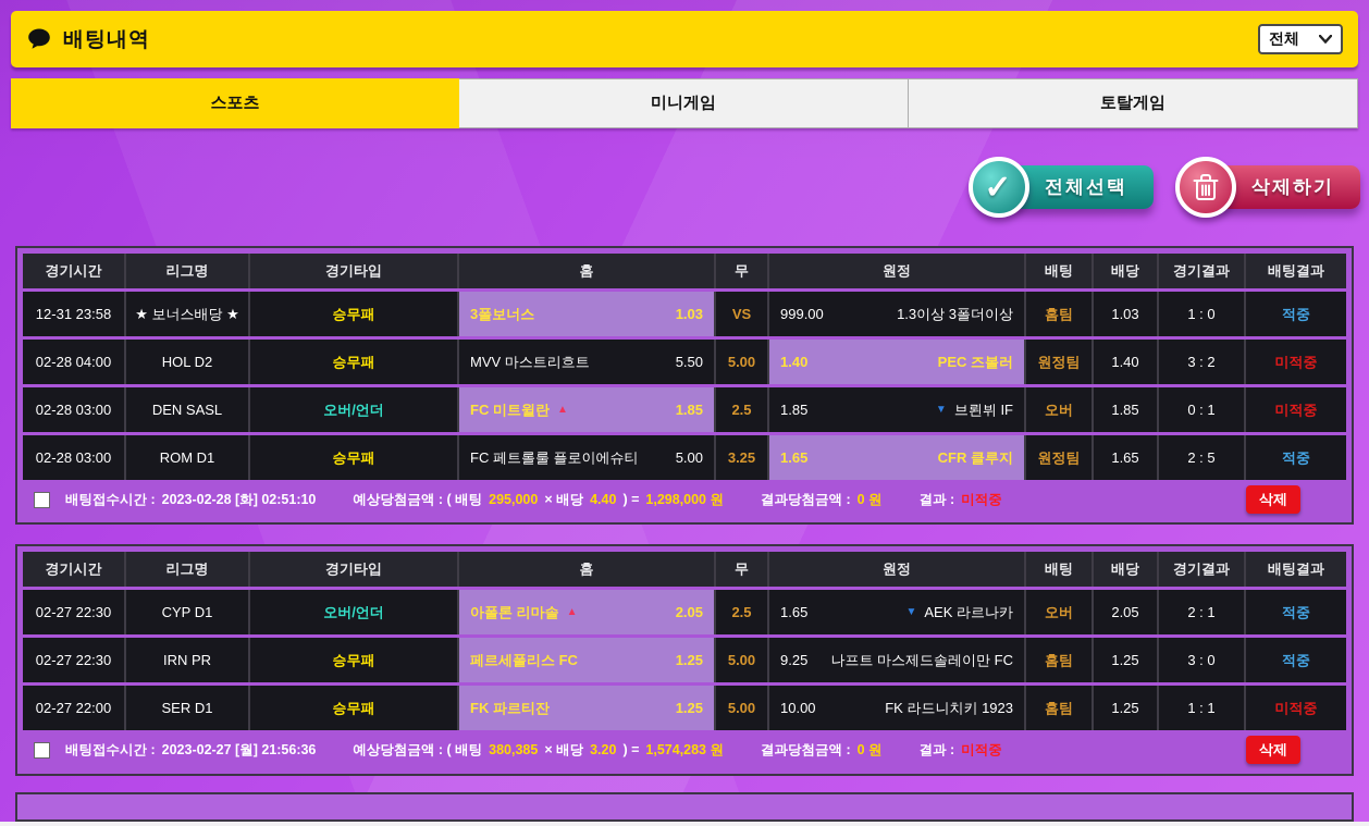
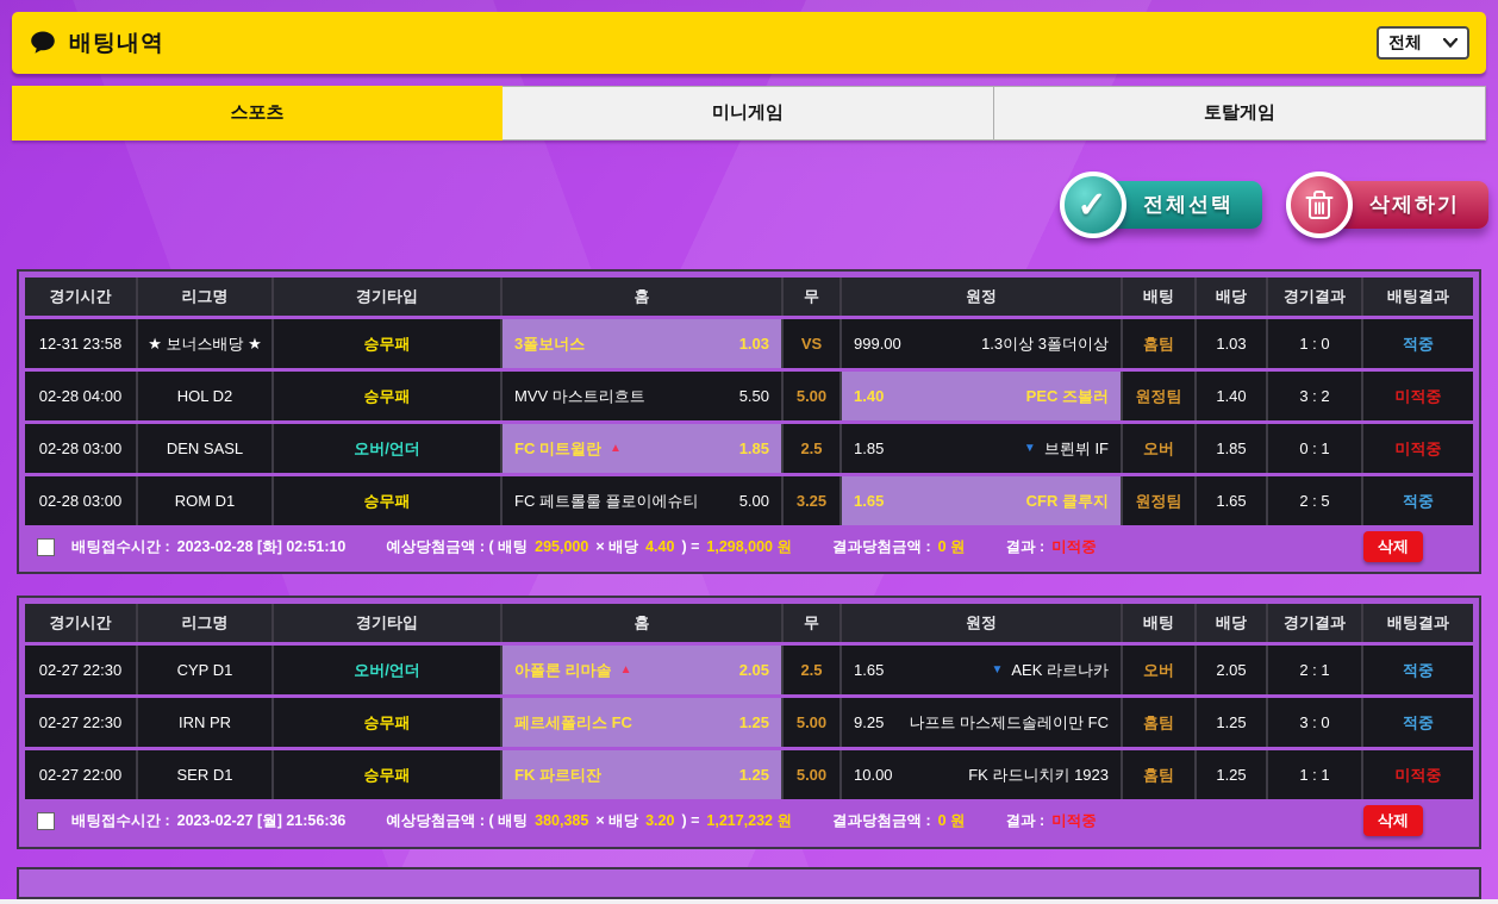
  배팅내역
  전체
  스포츠
  미니게임
  토탈게임
  ✓
  전체선택
  삭제하기
  경기시간
  리그명
  경기타입
  홈
  무
  원정
  배팅
  배당
  경기결과
  배팅결과
  12-31 23:58
  ★ 보너스배당 ★
  승무패
  3폴보너스
  1.03
  VS
  999.00
  1.3이상 3폴더이상
  홈팀
  1.03
  1 : 0
  적중
  02-28 04:00
  HOL D2
  승무패
  MVV 마스트리흐트
  5.50
  5.00
  1.40
  PEC 즈볼러
  원정팀
  1.40
  3 : 2
  미적중
  02-28 03:00
  DEN SASL
  오버/언더
  FC 미트윌란
  ▲
  1.85
  2.5
  1.85
  ▼
  브뢴뷔 IF
  오버
  1.85
  0 : 1
  미적중
  02-28 03:00
  ROM D1
  승무패
  FC 페트롤룰 플로이에슈티
  5.00
  3.25
  1.65
  CFR 클루지
  원정팀
  1.65
  2 : 5
  적중
  배팅접수시간 :
  2023-02-28 [화] 02:51:10
  예상당첨금액 : ( 배팅
  295,000
  × 배당
  4.40
  ) =
  1,298,000 원
  결과당첨금액 :
  0 원
  결과 :
  미적중
  삭제
  경기시간
  리그명
  경기타입
  홈
  무
  원정
  배팅
  배당
  경기결과
  배팅결과
  02-27 22:30
  CYP D1
  오버/언더
  아폴론 리마솔
  ▲
  2.05
  2.5
  1.65
  ▼
  AEK 라르나카
  오버
  2.05
  2 : 1
  적중
  02-27 22:30
  IRN PR
  승무패
  페르세폴리스 FC
  1.25
  5.00
  9.25
  나프트 마스제드솔레이만 FC
  홈팀
  1.25
  3 : 0
  적중
  02-27 22:00
  SER D1
  승무패
  FK 파르티잔
  1.25
  5.00
  10.00
  FK 라드니치키 1923
  홈팀
  1.25
  1 : 1
  미적중
  배팅접수시간 :
  2023-02-27 [월] 21:56:36
  예상당첨금액 : ( 배팅
  380,385
  × 배당
  3.20
  ) =
- 1,574,283 원
+ 1,217,232 원
  결과당첨금액 :
  0 원
  결과 :
  미적중
  삭제
